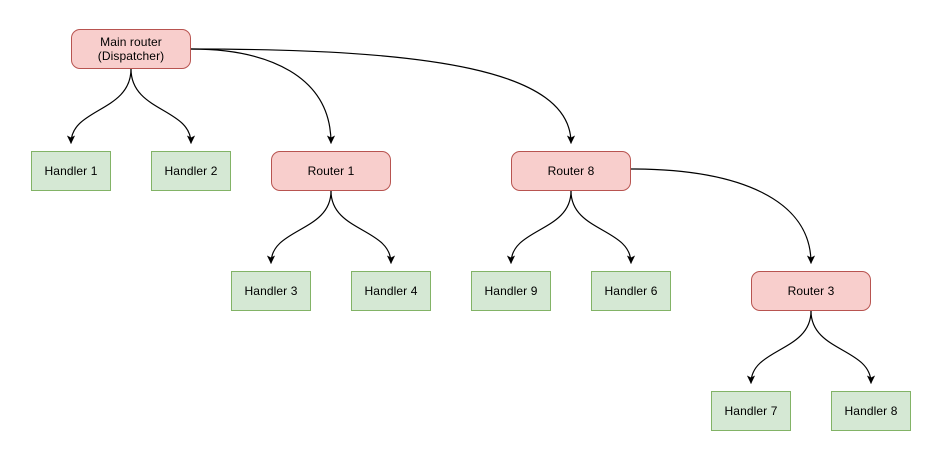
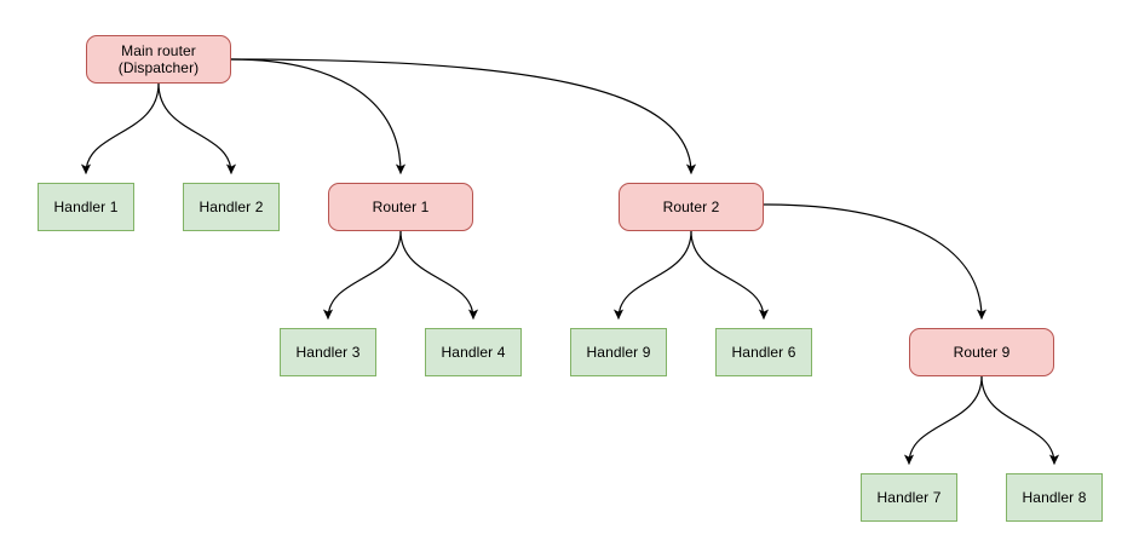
  Main router
  (Dispatcher)
  Handler 1
  Handler 2
  Router 1
- Router 8
+ Router 2
  Handler 3
  Handler 4
  Handler 9
  Handler 6
- Router 3
+ Router 9
  Handler 7
  Handler 8
